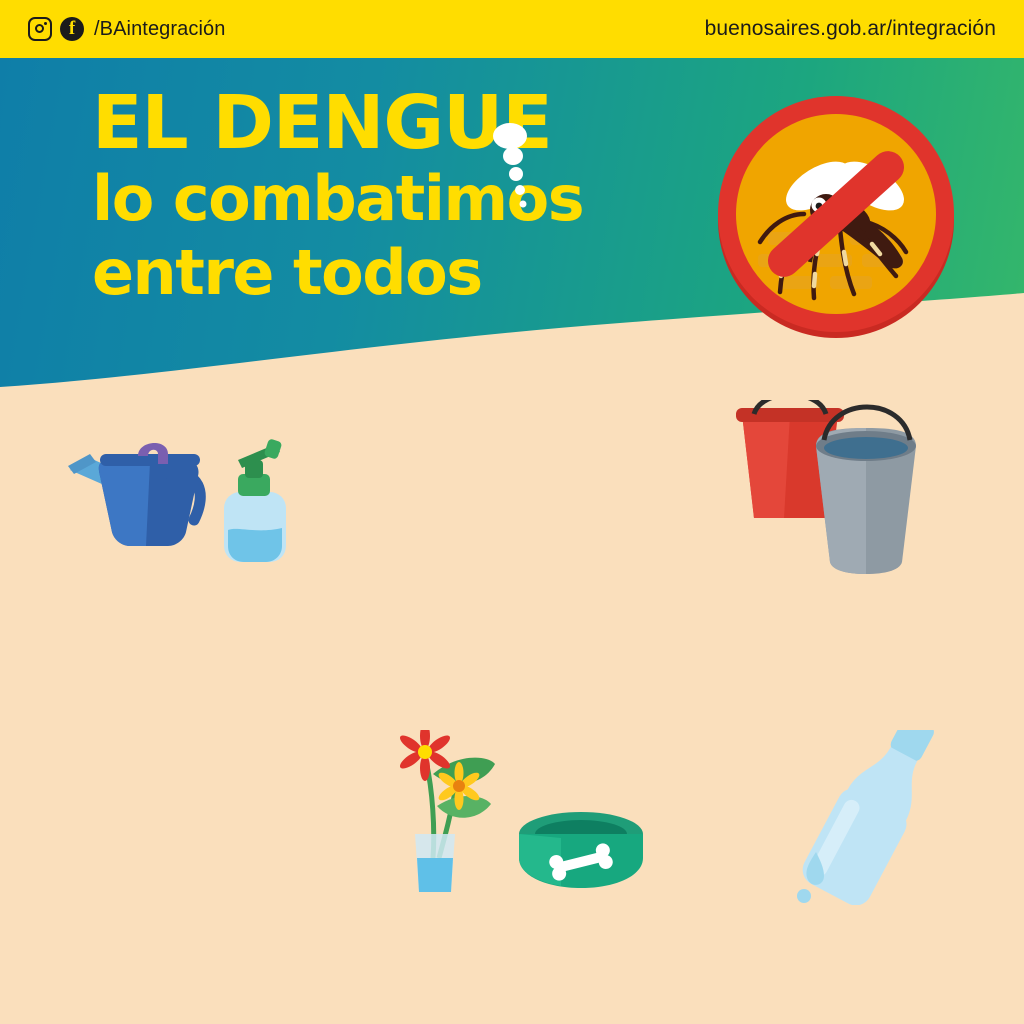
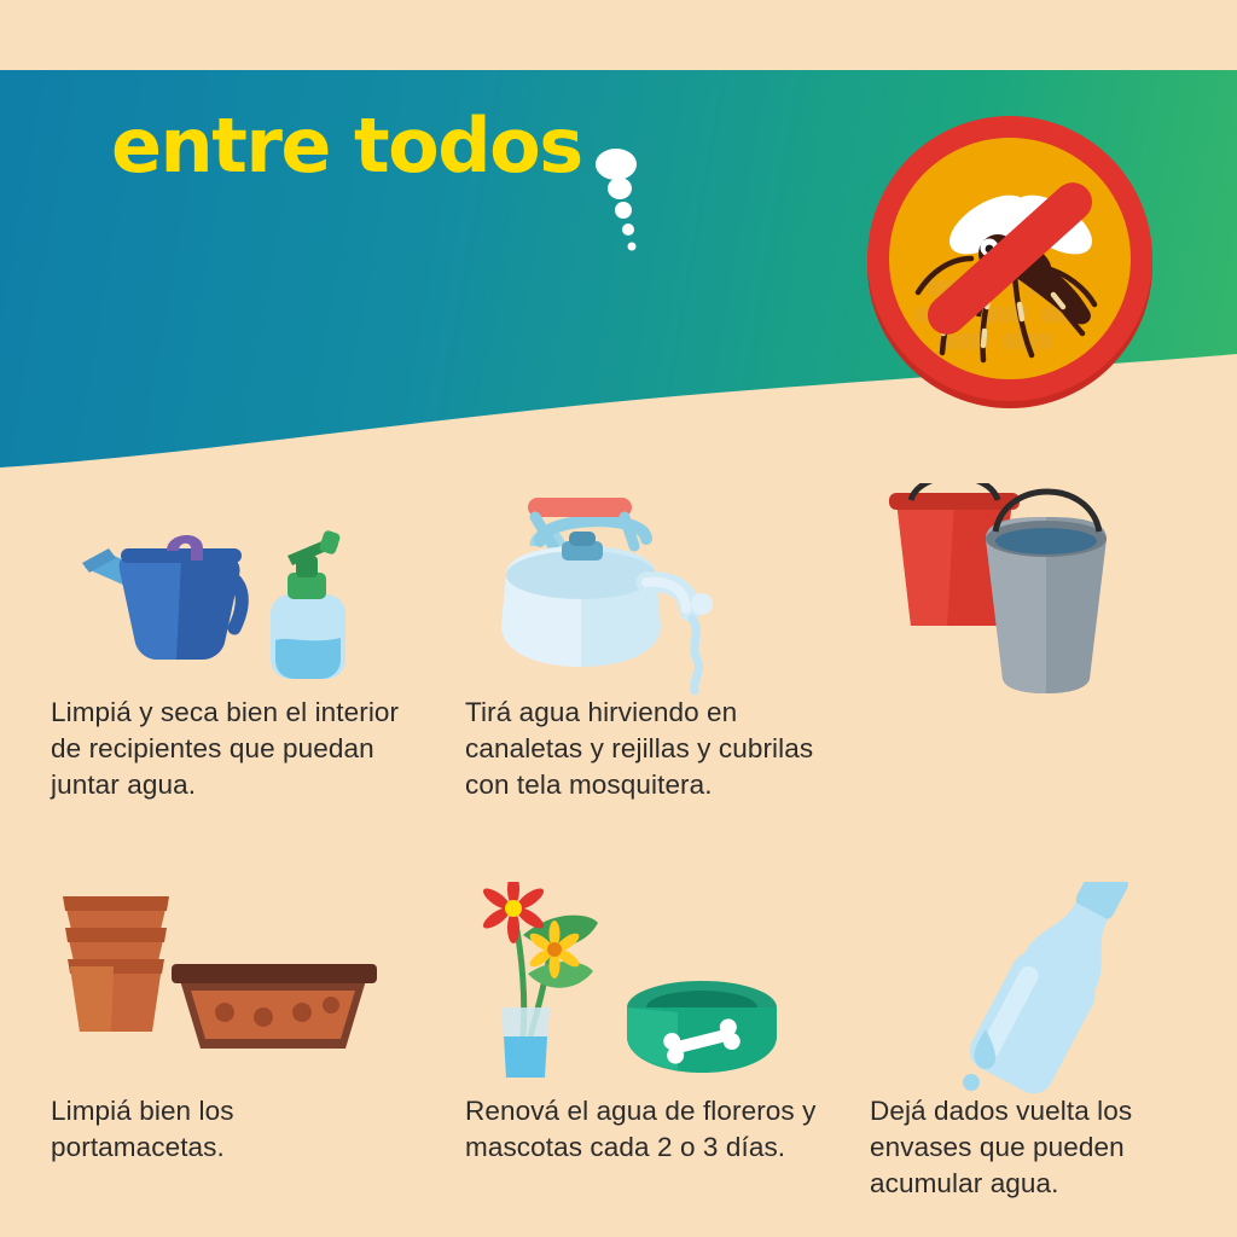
- f
- /BAintegración
- buenosaires.gob.ar/integración
- EL DENGUE
- lo combatimos
  entre todos
+ Limpiá y seca bien el interior de recipientes que puedan juntar agua.
+ Tirá agua hirviendo en canaletas y rejillas y cubrilas con tela mosquitera.
+ Limpiá bien los portamacetas.
+ Renová el agua de floreros y mascotas cada 2 o 3 días.
+ Dejá dados vuelta los envases que pueden acumular agua.
